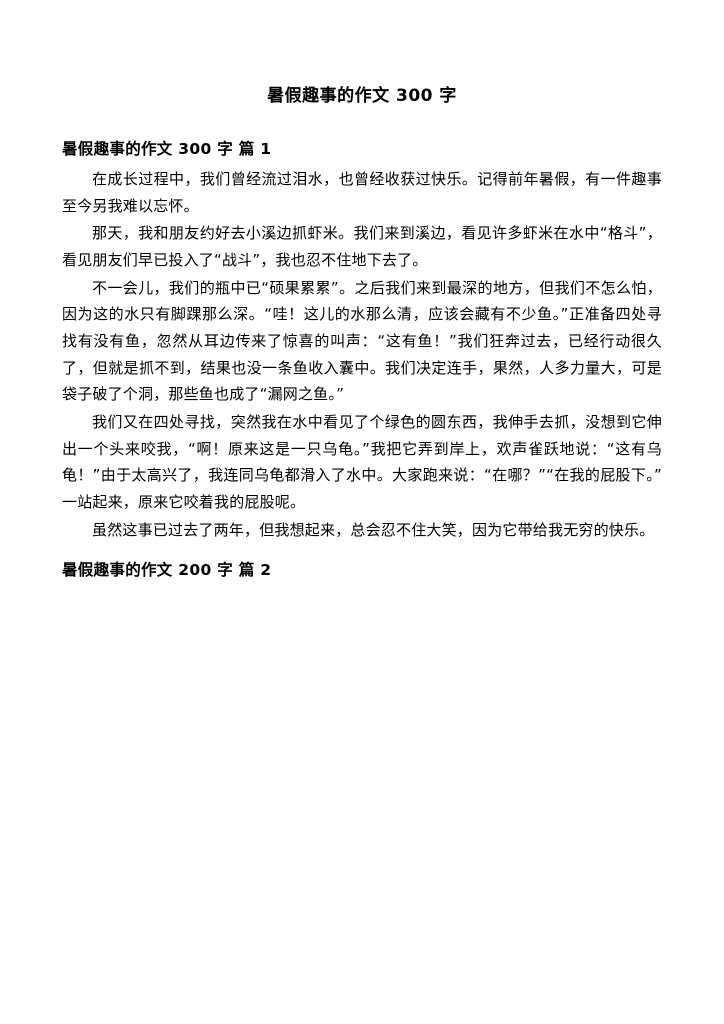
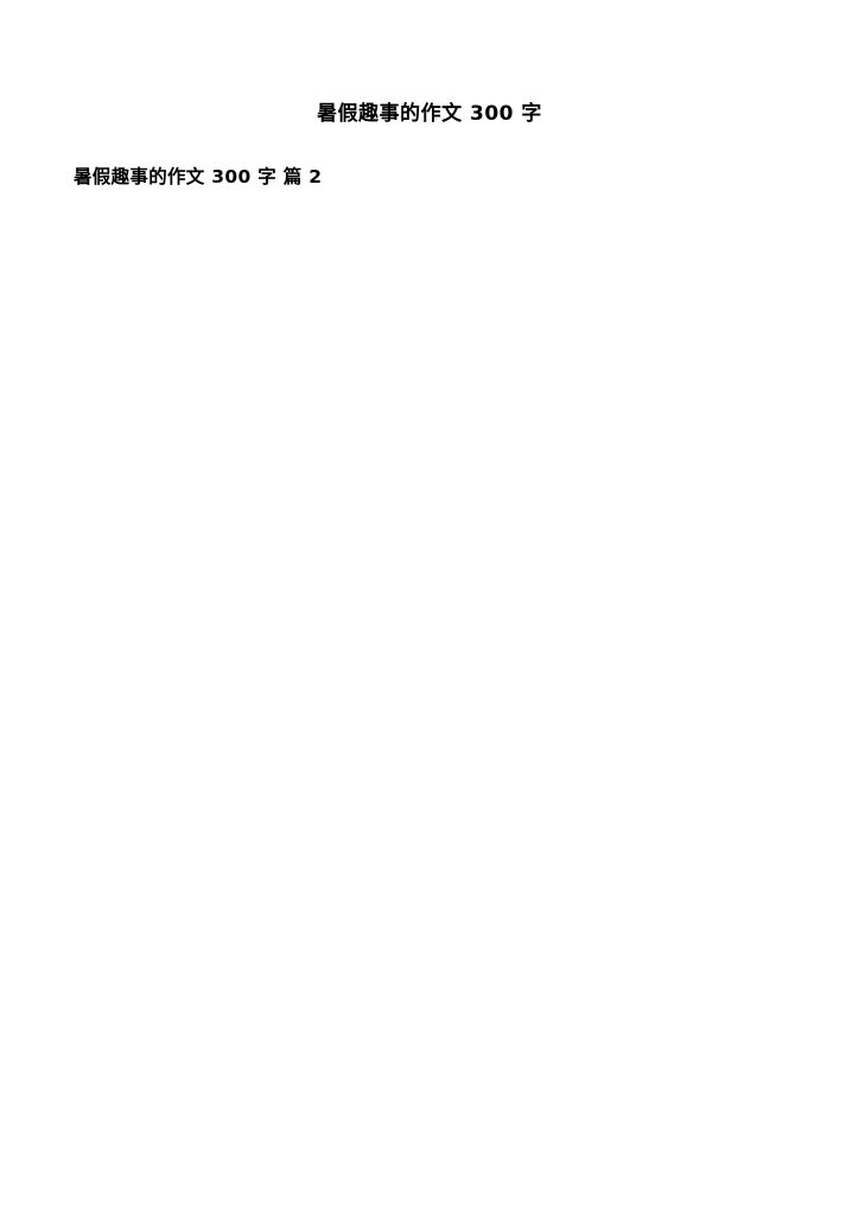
  暑假趣事的作文 300 字
- 暑假趣事的作文 300 字 篇 1
- 在成长过程中，我们曾经流过泪水，也曾经收获过快乐。记得前年暑假，有一件趣事至今另我难以忘怀。
- 那天，我和朋友约好去小溪边抓虾米。我们来到溪边，看见许多虾米在水中“格斗”，看见朋友们早已投入了“战斗”，我也忍不住地下去了。
- 不一会儿，我们的瓶中已“硕果累累”。之后我们来到最深的地方，但我们不怎么怕，因为这的水只有脚踝那么深。“哇！这儿的水那么清，应该会藏有不少鱼。”正准备四处寻找有没有鱼，忽然从耳边传来了惊喜的叫声：“这有鱼！”我们狂奔过去，已经行动很久了，但就是抓不到，结果也没一条鱼收入囊中。我们决定连手，果然，人多力量大，可是袋子破了个洞，那些鱼也成了“漏网之鱼。”
- 我们又在四处寻找，突然我在水中看见了个绿色的圆东西，我伸手去抓，没想到它伸出一个头来咬我，“啊！原来这是一只乌龟。”我把它弄到岸上，欢声雀跃地说：“这有乌龟！”由于太高兴了，我连同乌龟都滑入了水中。大家跑来说：“在哪？”“在我的屁股下。”一站起来，原来它咬着我的屁股呢。
- 虽然这事已过去了两年，但我想起来，总会忍不住大笑，因为它带给我无穷的快乐。
- 暑假趣事的作文 200 字 篇 2
+ 暑假趣事的作文 300 字 篇 2
